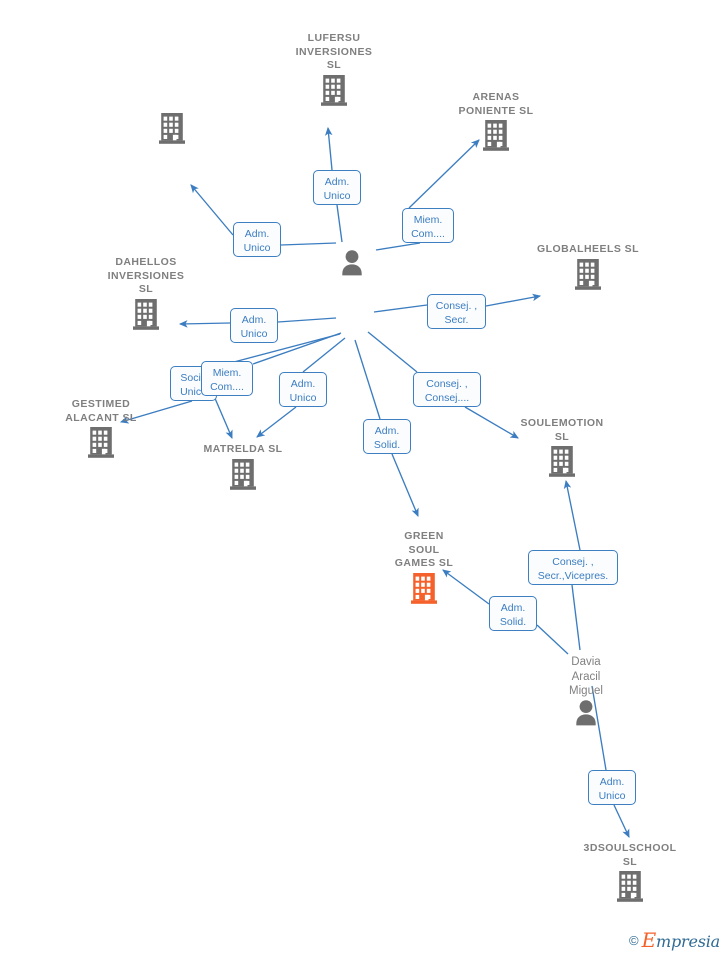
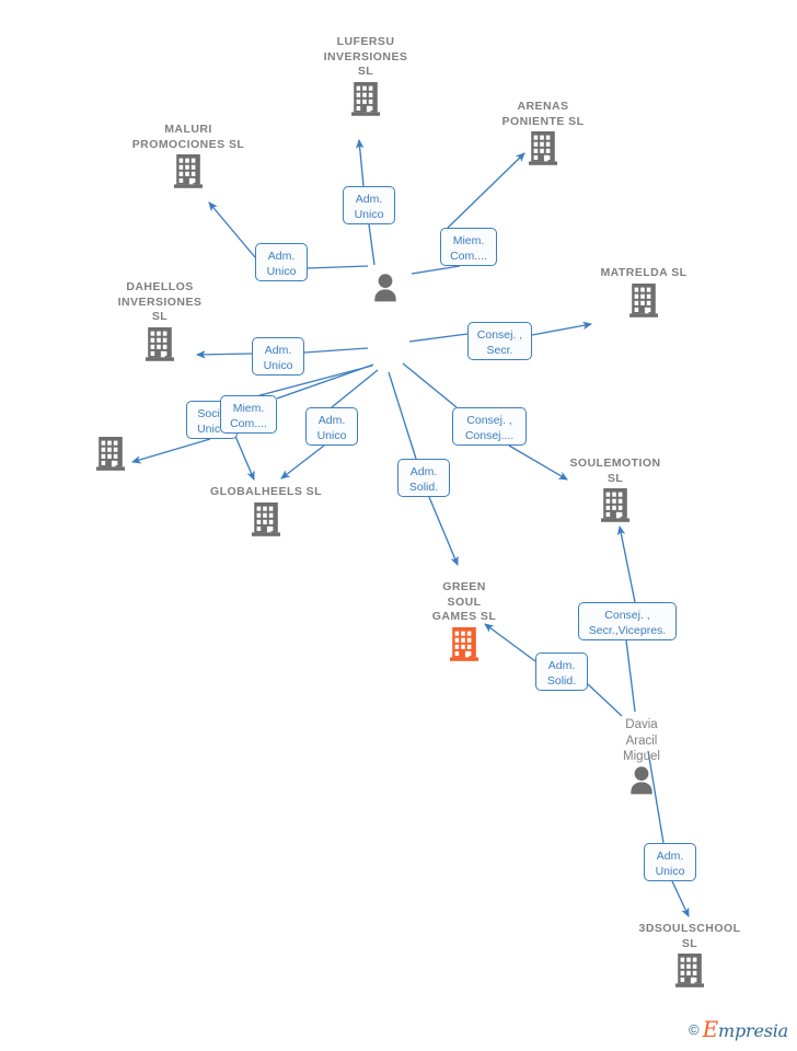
  LUFERSU
  INVERSIONES
  SL
  ARENAS
  PONIENTE SL
+ MALURI
+ PROMOCIONES SL
- GLOBALHEELS SL
+ MATRELDA SL
  DAHELLOS
  INVERSIONES
  SL
- GESTIMED
- ALACANT SL
- MATRELDA SL
+ GLOBALHEELS SL
  SOULEMOTION
  SL
  GREEN
  SOUL
  GAMES SL
  3DSOULSCHOOL
  SL
  Davia
  Aracil
  Miguel
  Adm.
  Unico
  Miem.
  Com....
  Adm.
  Unico
  Consej. ,
  Secr.
  Adm.
  Unico
  Soci
  Unic
  Miem.
  Com....
  Adm.
  Unico
  Consej. ,
  Consej....
  Adm.
  Solid.
  Consej. ,
  Secr.,Vicepres.
  Adm.
  Solid.
  Adm.
  Unico
  ©
  Empresia
